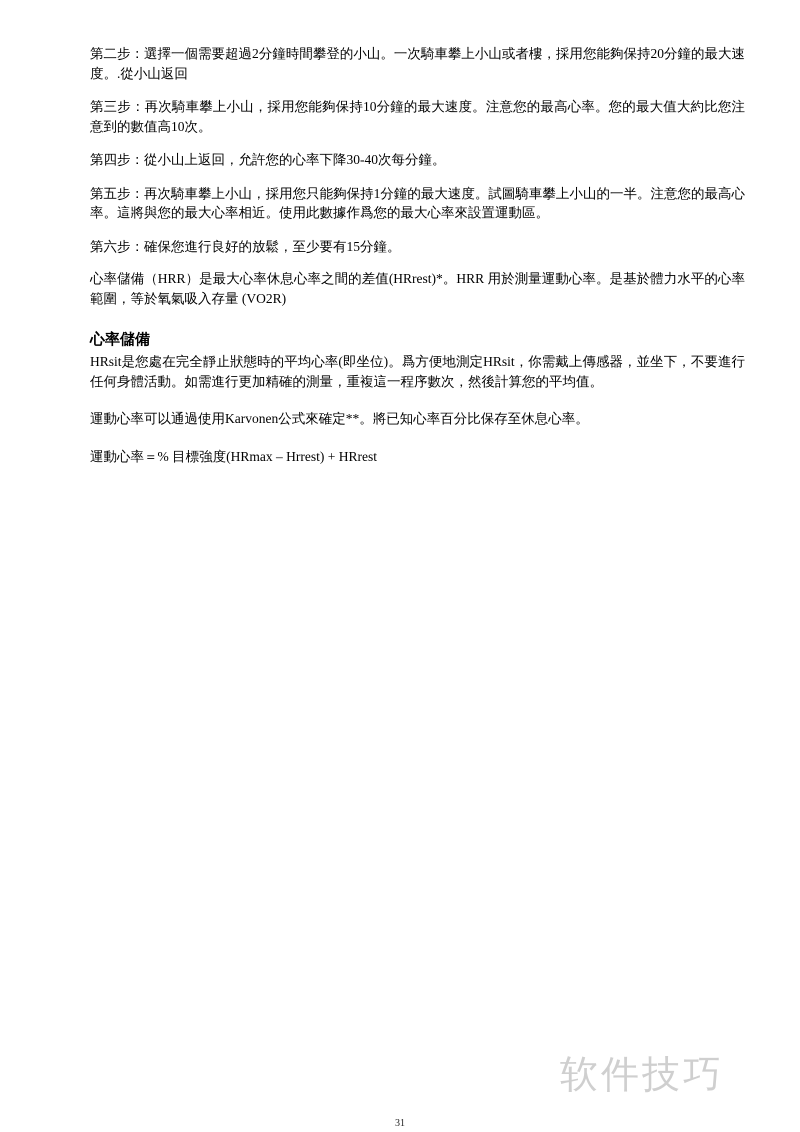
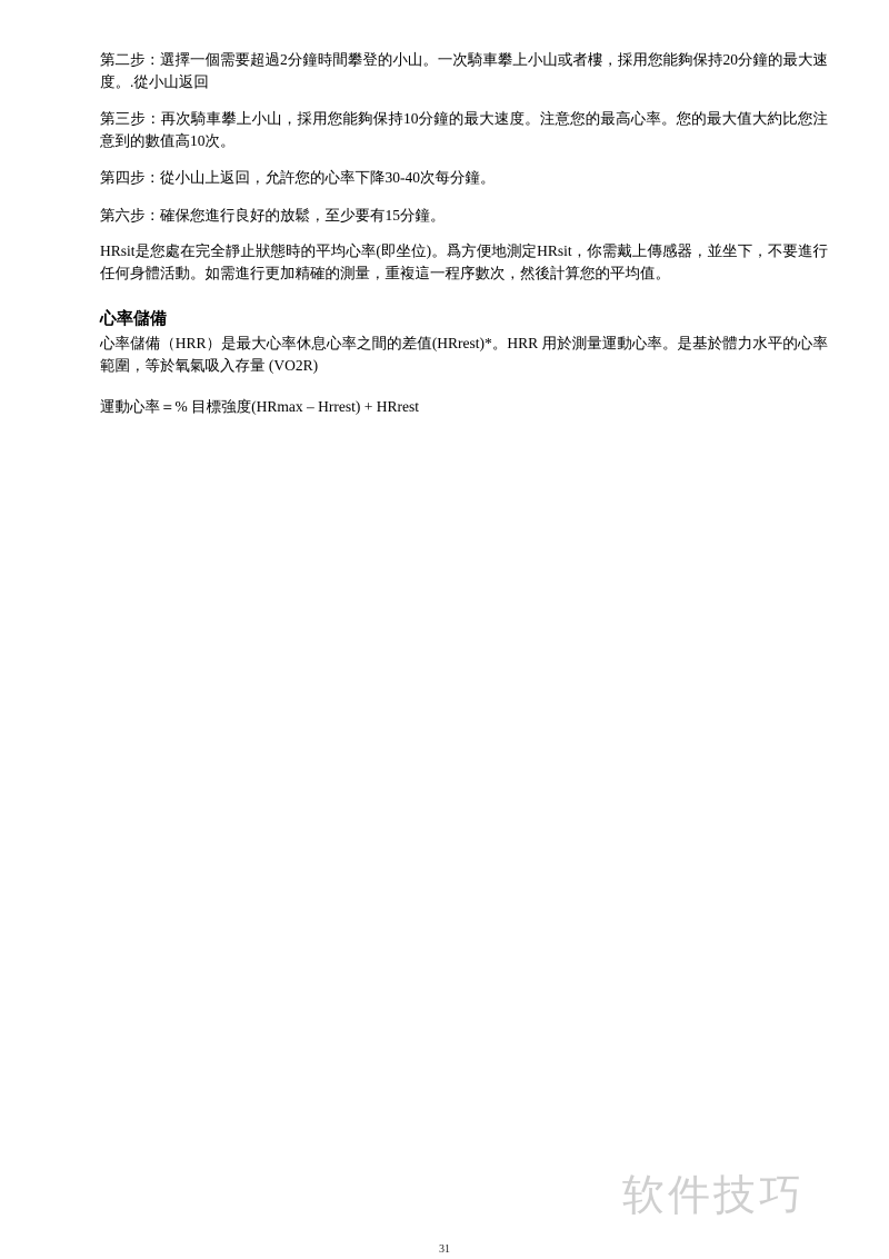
  第二步：選擇一個需要超過2分鐘時間攀登的小山。一次騎車攀上小山或者樓，採用您能夠保持20分鐘的最大速度。.從小山返回
  第三步：再次騎車攀上小山，採用您能夠保持10分鐘的最大速度。注意您的最高心率。您的最大值大約比您注意到的數值高10次。
  第四步：從小山上返回，允許您的心率下降30-40次每分鐘。
- 第五步：再次騎車攀上小山，採用您只能夠保持1分鐘的最大速度。試圖騎車攀上小山的一半。注意您的最高心率。這將與您的最大心率相近。使用此數據作爲您的最大心率來設置運動區。
  第六步：確保您進行良好的放鬆，至少要有15分鐘。
- 心率儲備（HRR）是最大心率休息心率之間的差值(HRrest)*。HRR 用於測量運動心率。是基於體力水平的心率範圍，等於氧氣吸入存量 (VO2R)
+ HRsit是您處在完全靜止狀態時的平均心率(即坐位)。爲方便地測定HRsit，你需戴上傳感器，並坐下，不要進行任何身體活動。如需進行更加精確的測量，重複這一程序數次，然後計算您的平均值。
  心率儲備
- HRsit是您處在完全靜止狀態時的平均心率(即坐位)。爲方便地測定HRsit，你需戴上傳感器，並坐下，不要進行任何身體活動。如需進行更加精確的測量，重複這一程序數次，然後計算您的平均值。
+ 心率儲備（HRR）是最大心率休息心率之間的差值(HRrest)*。HRR 用於測量運動心率。是基於體力水平的心率範圍，等於氧氣吸入存量 (VO2R)
- 運動心率可以通過使用Karvonen公式來確定**。將已知心率百分比保存至休息心率。
  運動心率＝% 目標強度(HRmax – Hrrest) + HRrest
  软件技巧
  31
